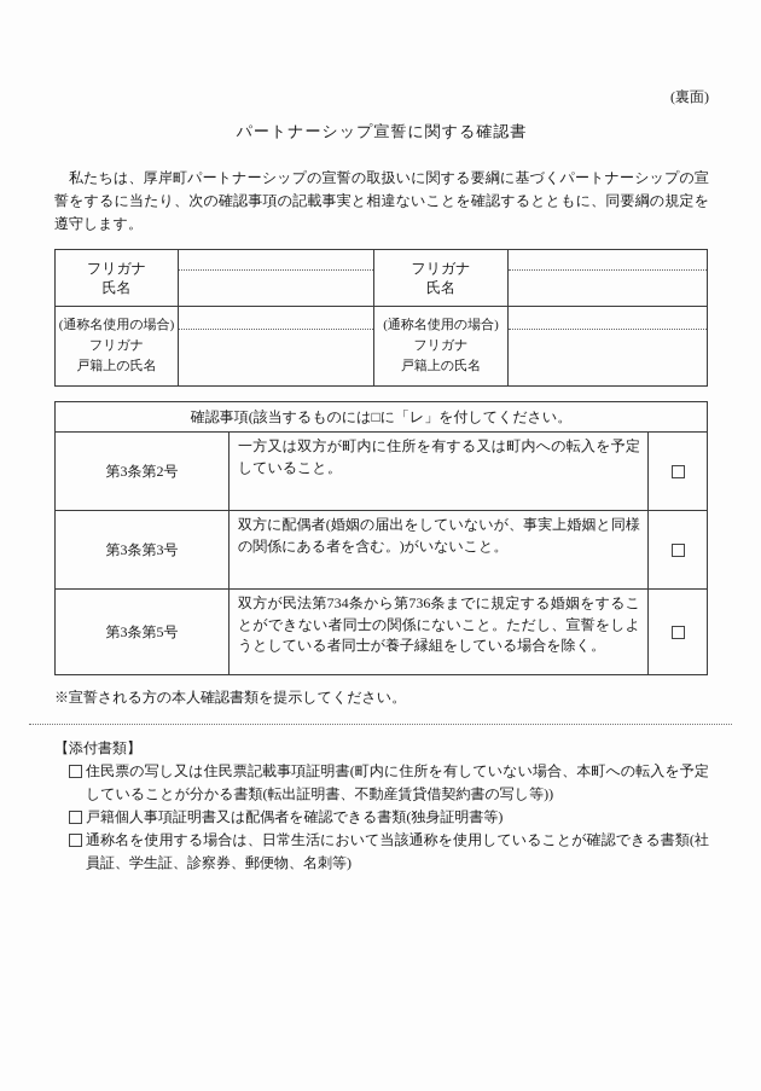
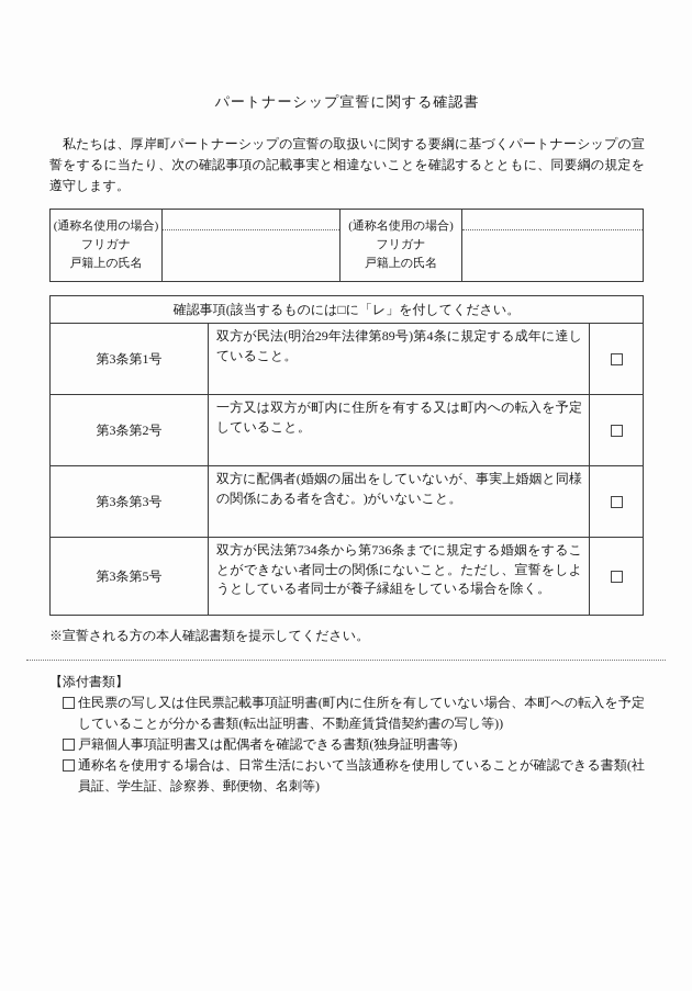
- (裏面)
  パートナーシップ宣誓に関する確認書
  私たちは、厚岸町パートナーシップの宣誓の取扱いに関する要綱に基づくパートナーシップの宣誓をするに当たり、次の確認事項の記載事実と相違ないことを確認するとともに、同要綱の規定を遵守します。
- フリガナ 氏名		フリガナ 氏名
  (通称名使用の場合) フリガナ 戸籍上の氏名		(通称名使用の場合) フリガナ 戸籍上の氏名
  確認事項(該当するものには□に「レ」を付してください。
+ 第3条第1号	双方が民法(明治29年法律第89号)第4条に規定する成年に達していること。
  第3条第2号	一方又は双方が町内に住所を有する又は町内への転入を予定していること。
  第3条第3号	双方に配偶者(婚姻の届出をしていないが、事実上婚姻と同様の関係にある者を含む。)がいないこと。
  第3条第5号	双方が民法第734条から第736条までに規定する婚姻をすることができない者同士の関係にないこと。ただし、宣誓をしようとしている者同士が養子縁組をしている場合を除く。
  ※宣誓される方の本人確認書類を提示してください。
  【添付書類】
  住民票の写し又は住民票記載事項証明書(町内に住所を有していない場合、本町への転入を予定していることが分かる書類(転出証明書、不動産賃貸借契約書の写し等))
  戸籍個人事項証明書又は配偶者を確認できる書類(独身証明書等)
  通称名を使用する場合は、日常生活において当該通称を使用していることが確認できる書類(社員証、学生証、診察券、郵便物、名刺等)
